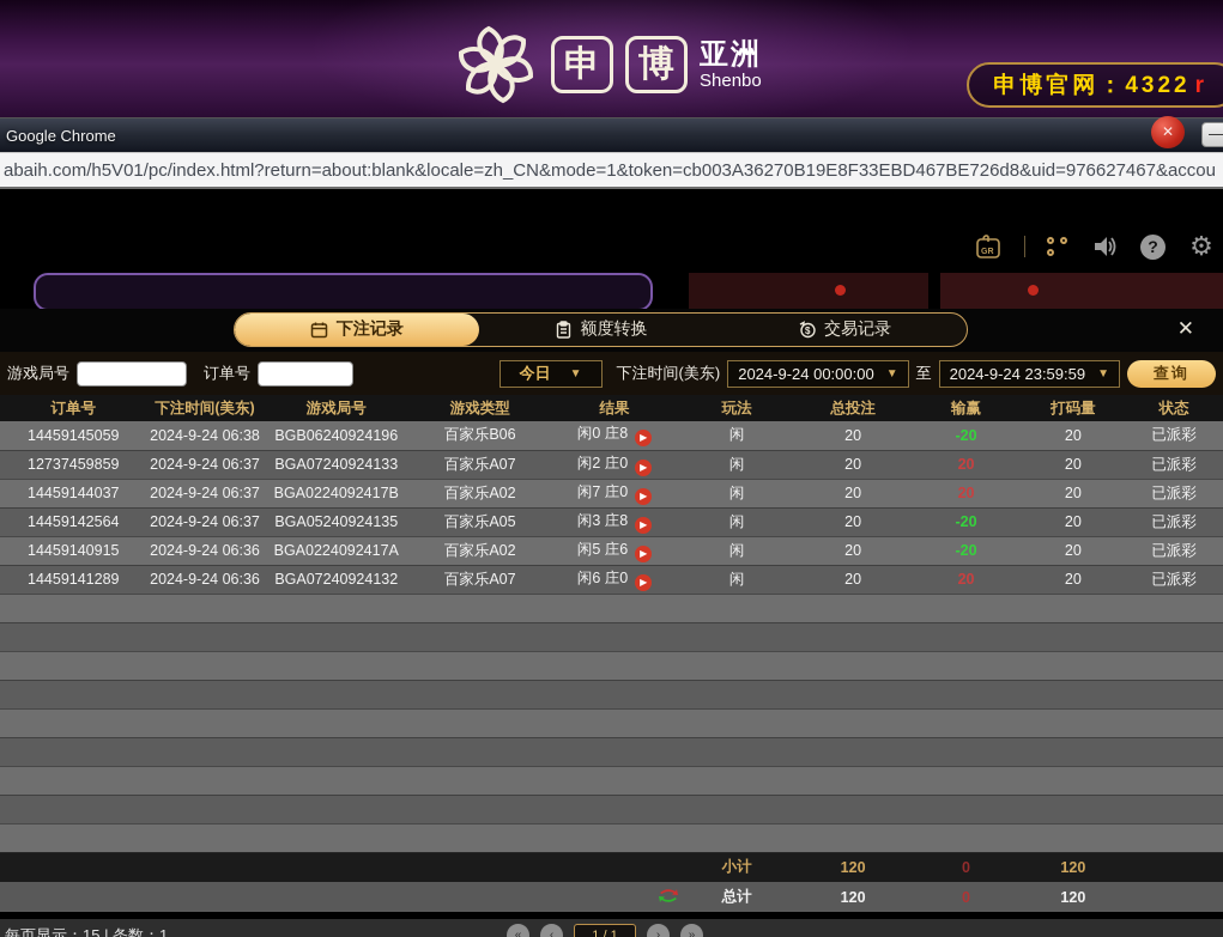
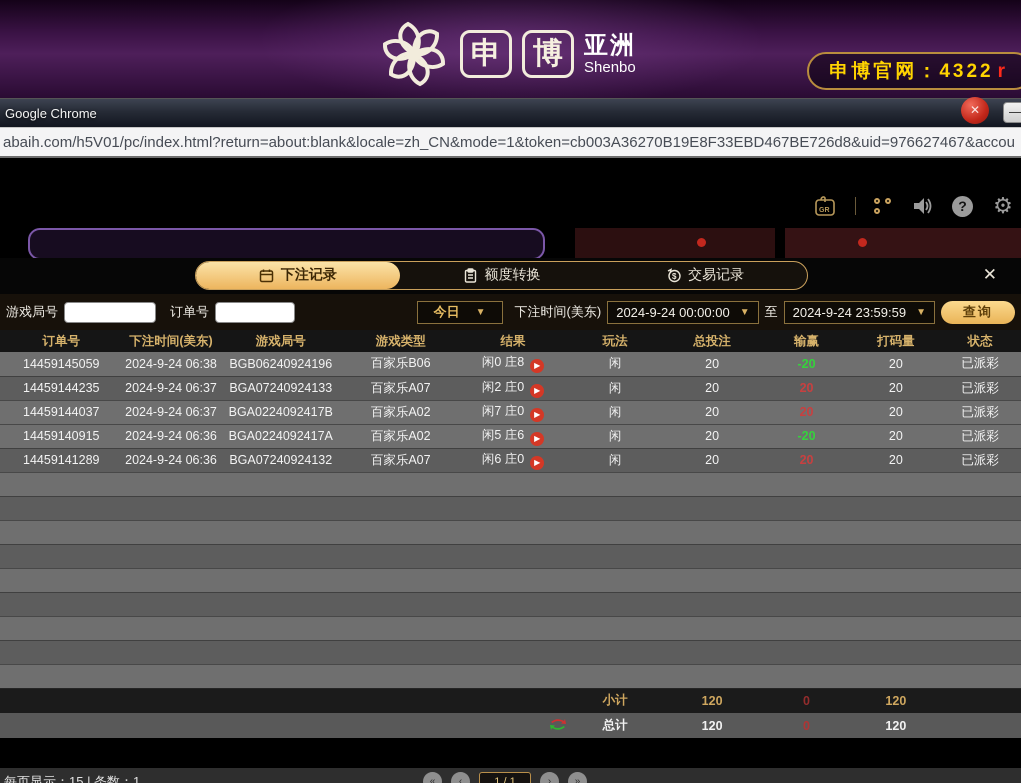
  申
  博
  亚洲
  Shenbo
  申博官网：4322 r
  Google Chrome
  ✕
  —
  abaih.com/h5V01/pc/index.html?return=about:blank&locale=zh_CN&mode=1&token=cb003A36270B19E8F33EBD467BE726d8&uid=976627467&accou
  ?
  ⚙
  下注记录
  额度转换
  $
  交易记录
  ✕
  游戏局号
  订单号
  今日
  ▼
  下注时间(美东)
  2024-9-24 00:00:00
  ▼
  至
  2024-9-24 23:59:59
  ▼
  查询
  订单号	下注时间(美东)	游戏局号	游戏类型	结果	玩法	总投注	输赢	打码量	状态
  14459145059	2024-9-24 06:38	BGB06240924196	百家乐B06	闲0 庄8 ▶	闲	20	-20	20	已派彩
- 12737459859	2024-9-24 06:37	BGA07240924133	百家乐A07	闲2 庄0 ▶	闲	20	20	20	已派彩
+ 14459144235	2024-9-24 06:37	BGA07240924133	百家乐A07	闲2 庄0 ▶	闲	20	20	20	已派彩
  14459144037	2024-9-24 06:37	BGA0224092417B	百家乐A02	闲7 庄0 ▶	闲	20	20	20	已派彩
- 14459142564	2024-9-24 06:37	BGA05240924135	百家乐A05	闲3 庄8 ▶	闲	20	-20	20	已派彩
  14459140915	2024-9-24 06:36	BGA0224092417A	百家乐A02	闲5 庄6 ▶	闲	20	-20	20	已派彩
  14459141289	2024-9-24 06:36	BGA07240924132	百家乐A07	闲6 庄0 ▶	闲	20	20	20	已派彩
  					小计	120	0	120
  					总计	120	0	120
  每页显示：15 | 条数：1
  «
  ‹
  1 / 1
  ›
  »
